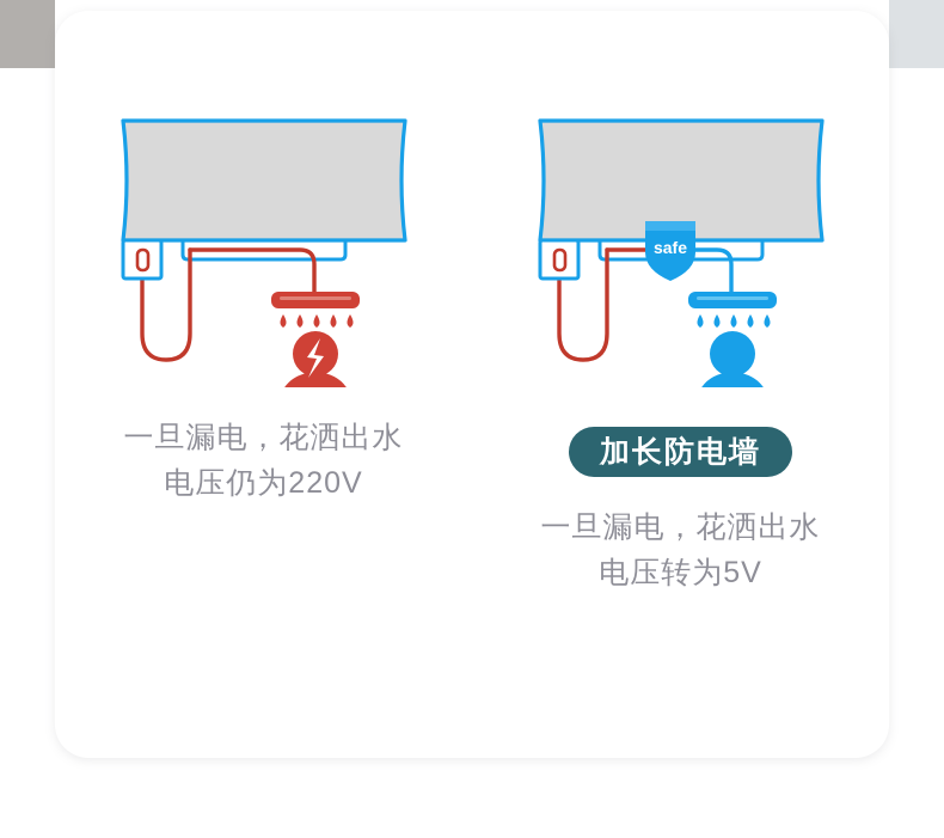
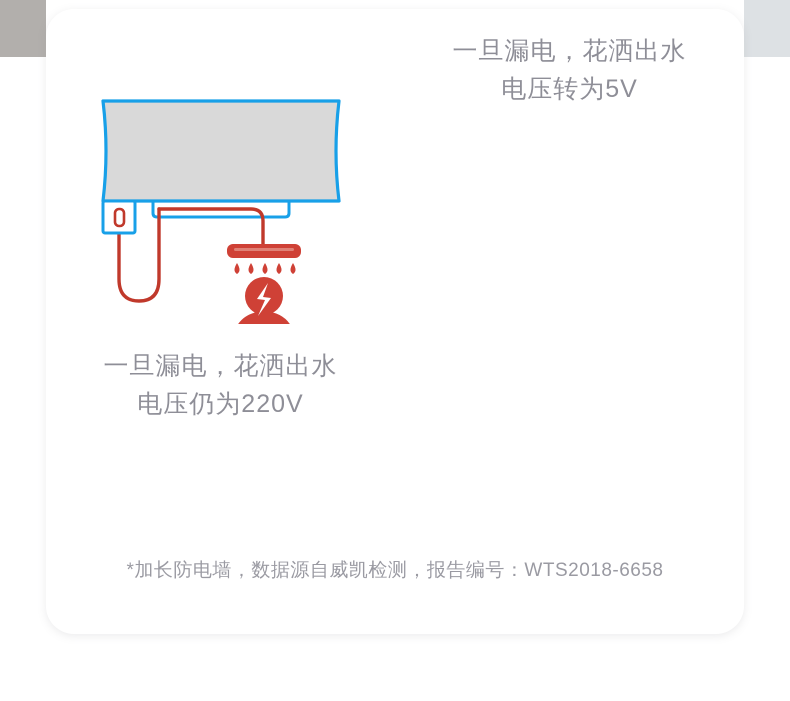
  一旦漏电，花洒出水
  电压仍为220V
- safe
- 加长防电墙
  一旦漏电，花洒出水
  电压转为5V
+ *加长防电墙，数据源自威凯检测，报告编号：WTS2018-6658
